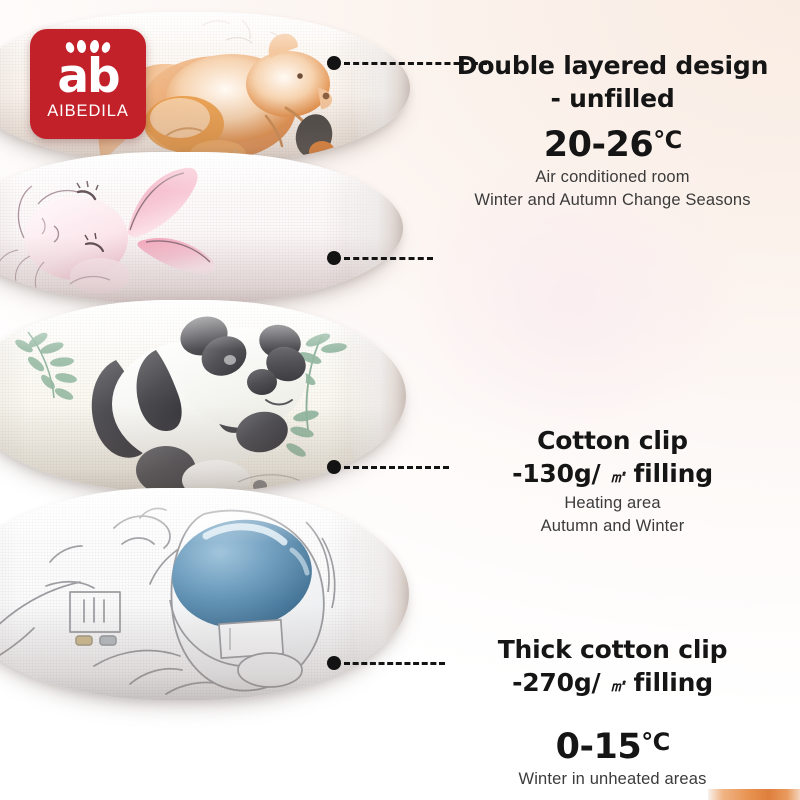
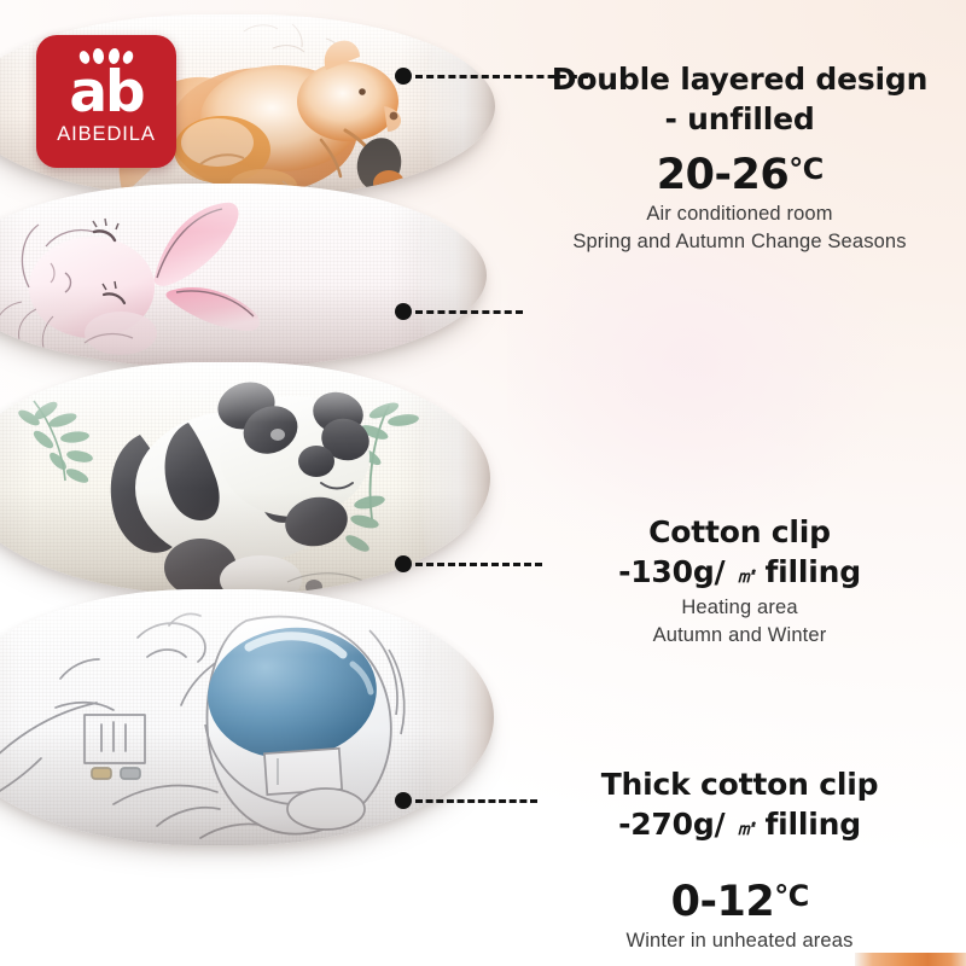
  ab
  AIBEDILA
  Double layered design
  - unfilled
  20-26℃
  Air conditioned room
- Winter and Autumn Change Seasons
+ Spring and Autumn Change Seasons
  Cotton clip
  -130g/ ㎡ filling
  Heating area
  Autumn and Winter
  Thick cotton clip
  -270g/ ㎡ filling
- 0-15℃
+ 0-12℃
  Winter in unheated areas
